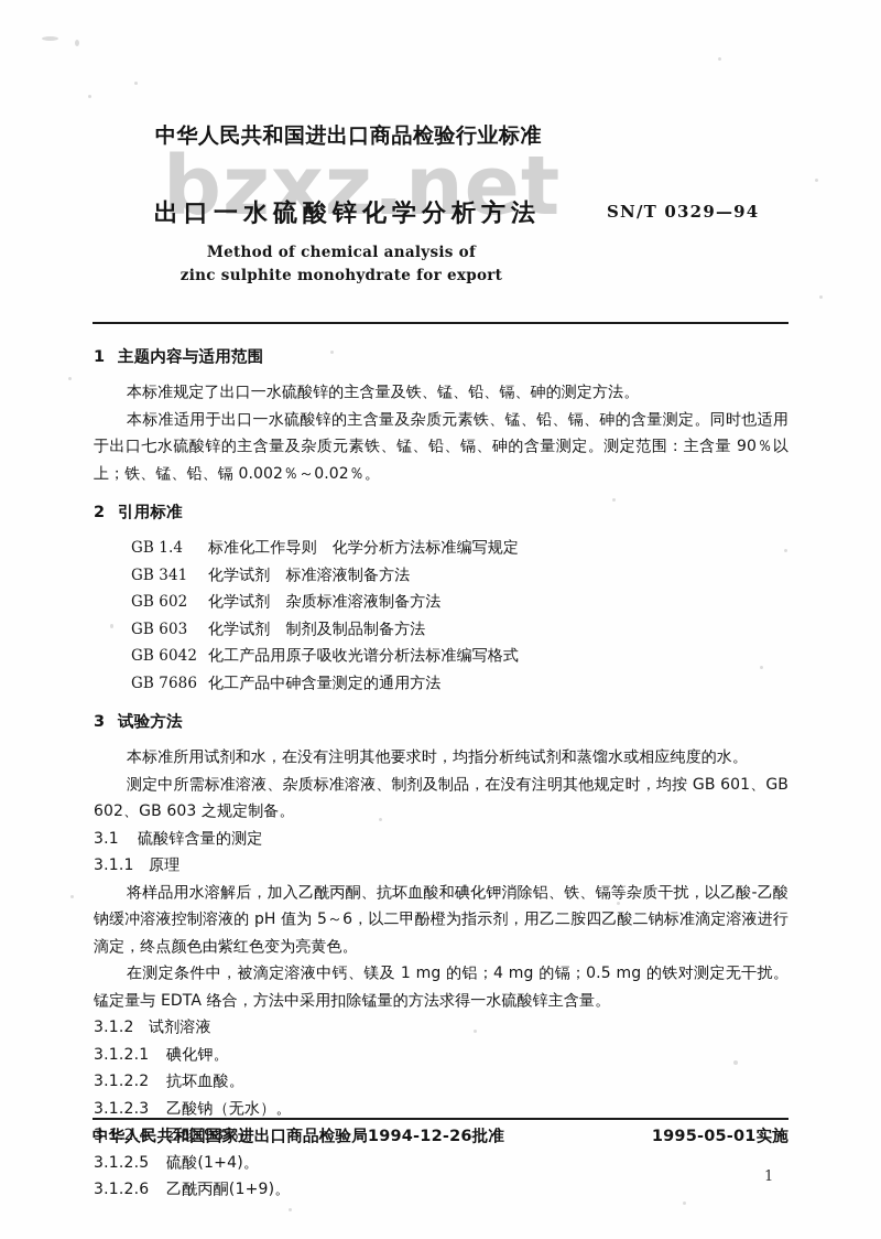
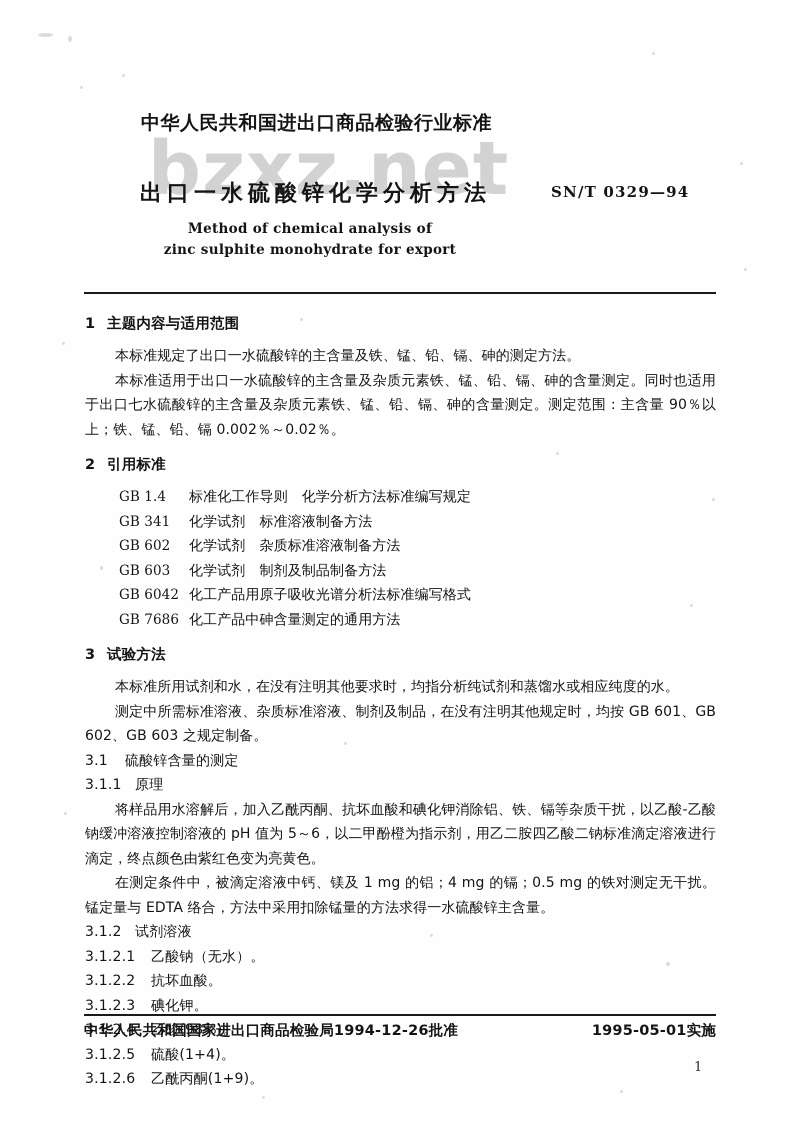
  bzxz.net
  中华人民共和国进出口商品检验行业标准
  出口一水硫酸锌化学分析方法
  SN/T 0329—94
  Method of chemical analysis of
  zinc sulphite monohydrate for export
  1 主题内容与适用范围
  本标准规定了出口一水硫酸锌的主含量及铁、锰、铅、镉、砷的测定方法。
  本标准适用于出口一水硫酸锌的主含量及杂质元素铁、锰、铅、镉、砷的含量测定。同时也适用于出口七水硫酸锌的主含量及杂质元素铁、锰、铅、镉、砷的含量测定。测定范围：主含量 90％以上；铁、锰、铅、镉 0.002％～0.02％。
  2 引用标准
  GB 1.4 标准化工作导则 化学分析方法标准编写规定
  GB 341 化学试剂 标准溶液制备方法
  GB 602 化学试剂 杂质标准溶液制备方法
  GB 603 化学试剂 制剂及制品制备方法
  GB 6042 化工产品用原子吸收光谱分析法标准编写格式
  GB 7686 化工产品中砷含量测定的通用方法
  3 试验方法
  本标准所用试剂和水，在没有注明其他要求时，均指分析纯试剂和蒸馏水或相应纯度的水。
  测定中所需标准溶液、杂质标准溶液、制剂及制品，在没有注明其他规定时，均按 GB 601、GB 602、GB 603 之规定制备。
  3.1 硫酸锌含量的测定
  3.1.1 原理
  将样品用水溶解后，加入乙酰丙酮、抗坏血酸和碘化钾消除铝、铁、镉等杂质干扰，以乙酸-乙酸钠缓冲溶液控制溶液的 pH 值为 5～6，以二甲酚橙为指示剂，用乙二胺四乙酸二钠标准滴定溶液进行滴定，终点颜色由紫红色变为亮黄色。
  在测定条件中，被滴定溶液中钙、镁及 1 mg 的铝；4 mg 的镉；0.5 mg 的铁对测定无干扰。锰定量与 EDTA 络合，方法中采用扣除锰量的方法求得一水硫酸锌主含量。
  3.1.2 试剂溶液
- 3.1.2.1 碘化钾。
+ 3.1.2.1 乙酸钠（无水）。
  3.1.2.2 抗坏血酸。
- 3.1.2.3 乙酸钠（无水）。
+ 3.1.2.3 碘化钾。
  3.1.2.4 乙酸(98%)。
  3.1.2.5 硫酸(1+4)。
  3.1.2.6 乙酰丙酮(1+9)。
  中华人民共和国国家进出口商品检验局1994-12-26批准
  1995-05-01实施
  1
